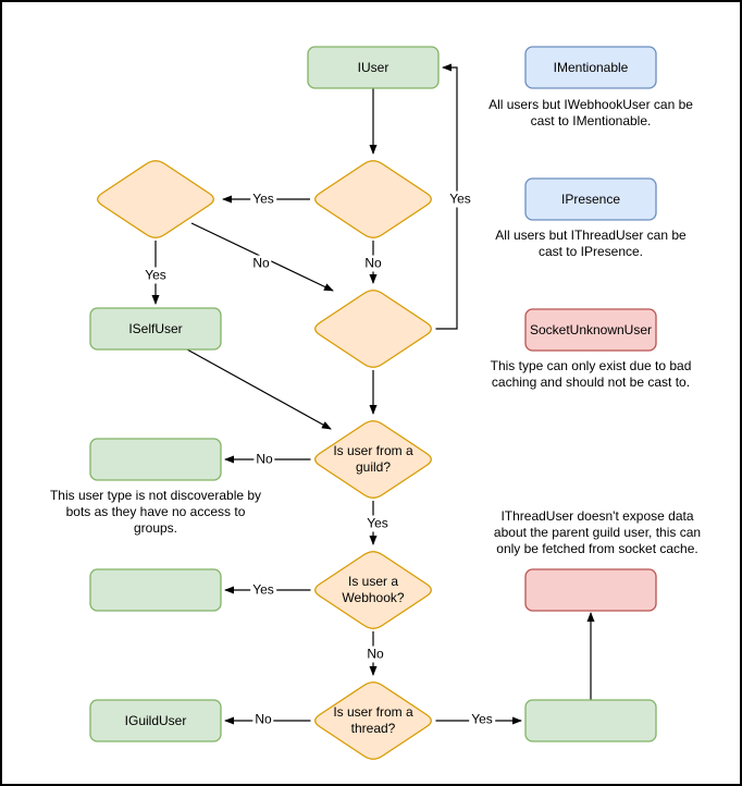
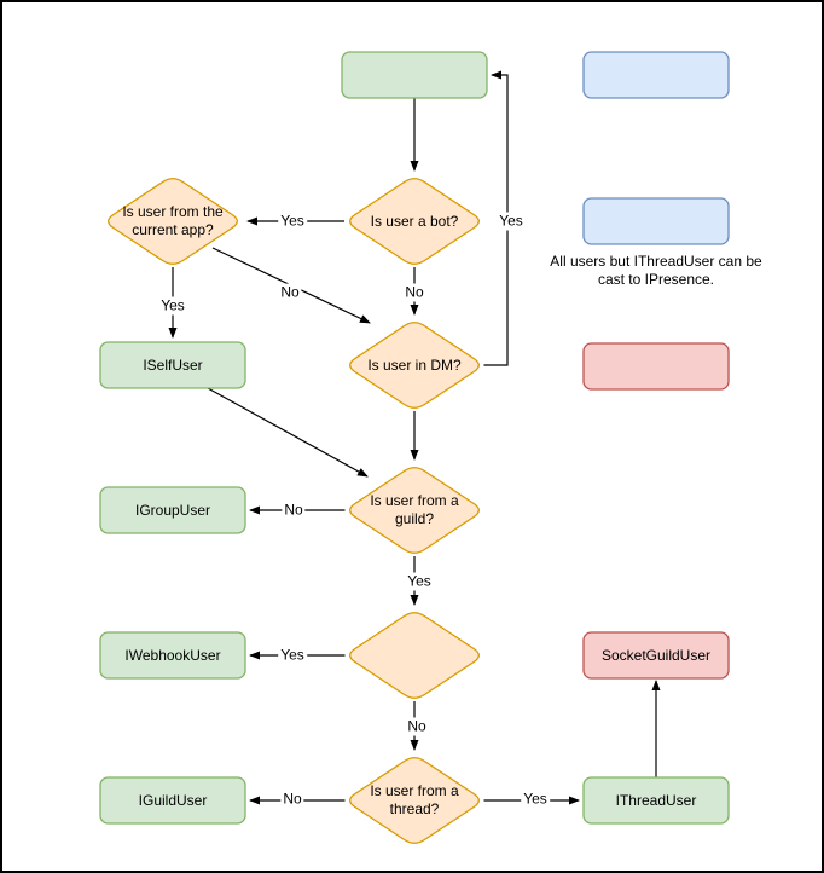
- IUser
- IMentionable
- IPresence
- SocketUnknownUser
  ISelfUser
+ IGroupUser
+ IWebhookUser
+ SocketGuildUser
  IGuildUser
+ IThreadUser
+ Is user from the
+ current app?
+ Is user a bot?
+ Is user in DM?
  Is user from a
  guild?
- Is user a
- Webhook?
  Is user from a
  thread?
  Yes
  No
  Yes
  No
  Yes
  No
  Yes
  Yes
  No
  No
  Yes
- All users but IWebhookUser can be
- cast to IMentionable.
  All users but IThreadUser can be
  cast to IPresence.
- This type can only exist due to bad
- caching and should not be cast to.
- This user type is not discoverable by
- bots as they have no access to
- groups.
- IThreadUser doesn't expose data
- about the parent guild user, this can
- only be fetched from socket cache.
